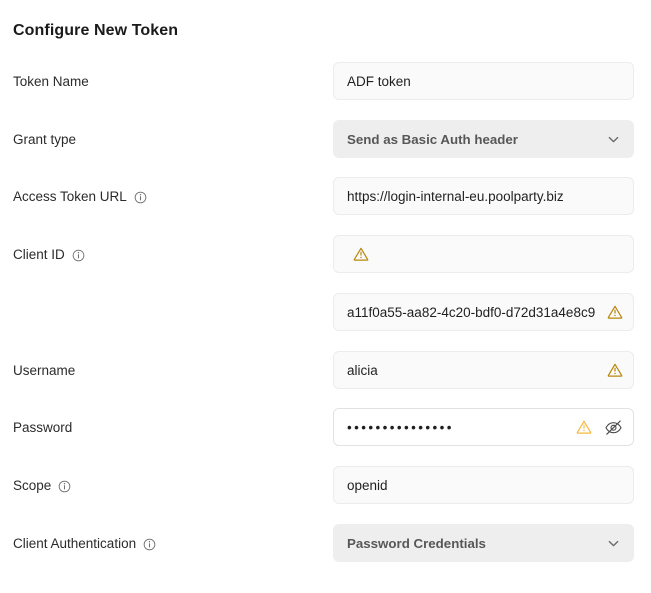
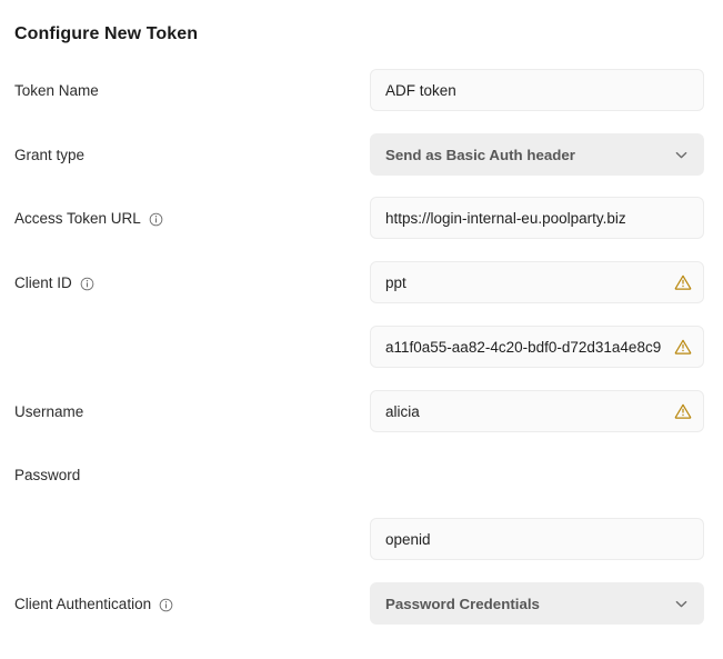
  Configure New Token
  Token Name
  ADF token
  Grant type
  Send as Basic Auth header
  Access Token URL
  https://login-internal-eu.poolparty.biz
  Client ID
+ ppt
  a11f0a55-aa82-4c20-bdf0-d72d31a4e8c9
  Username
  alicia
  Password
- •••••••••••••••
- Scope
  openid
  Client Authentication
  Password Credentials
